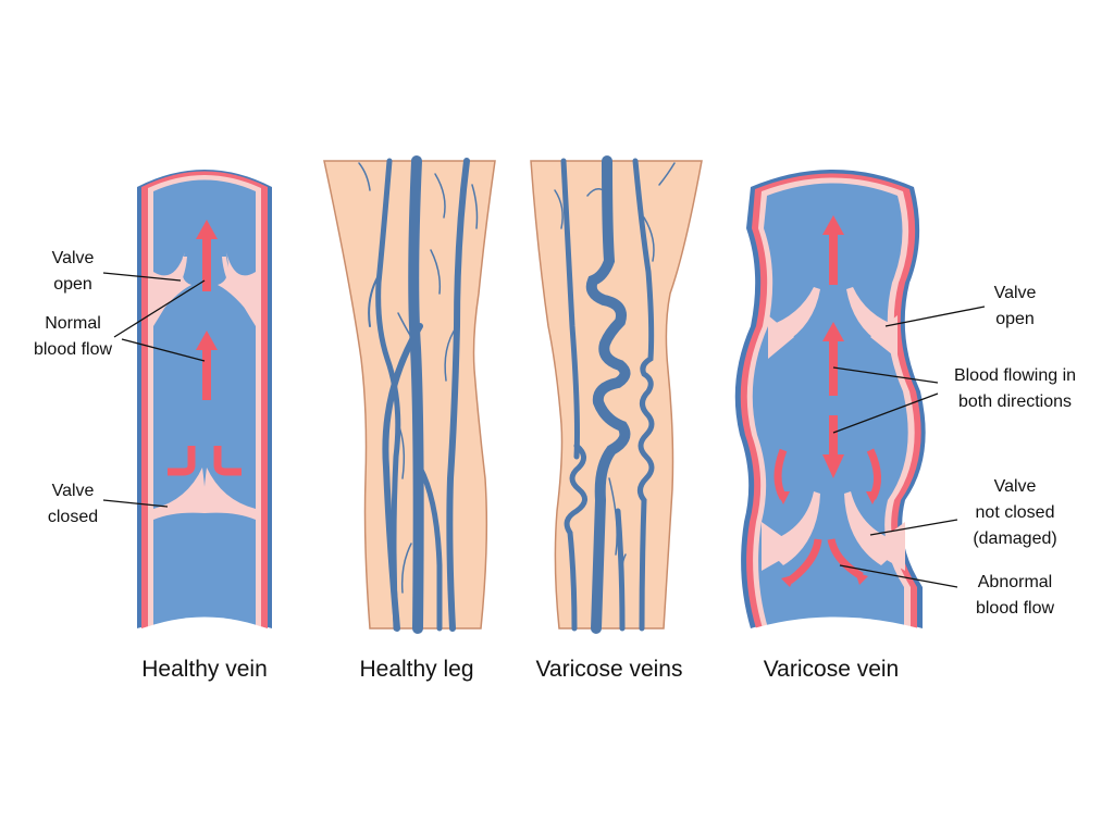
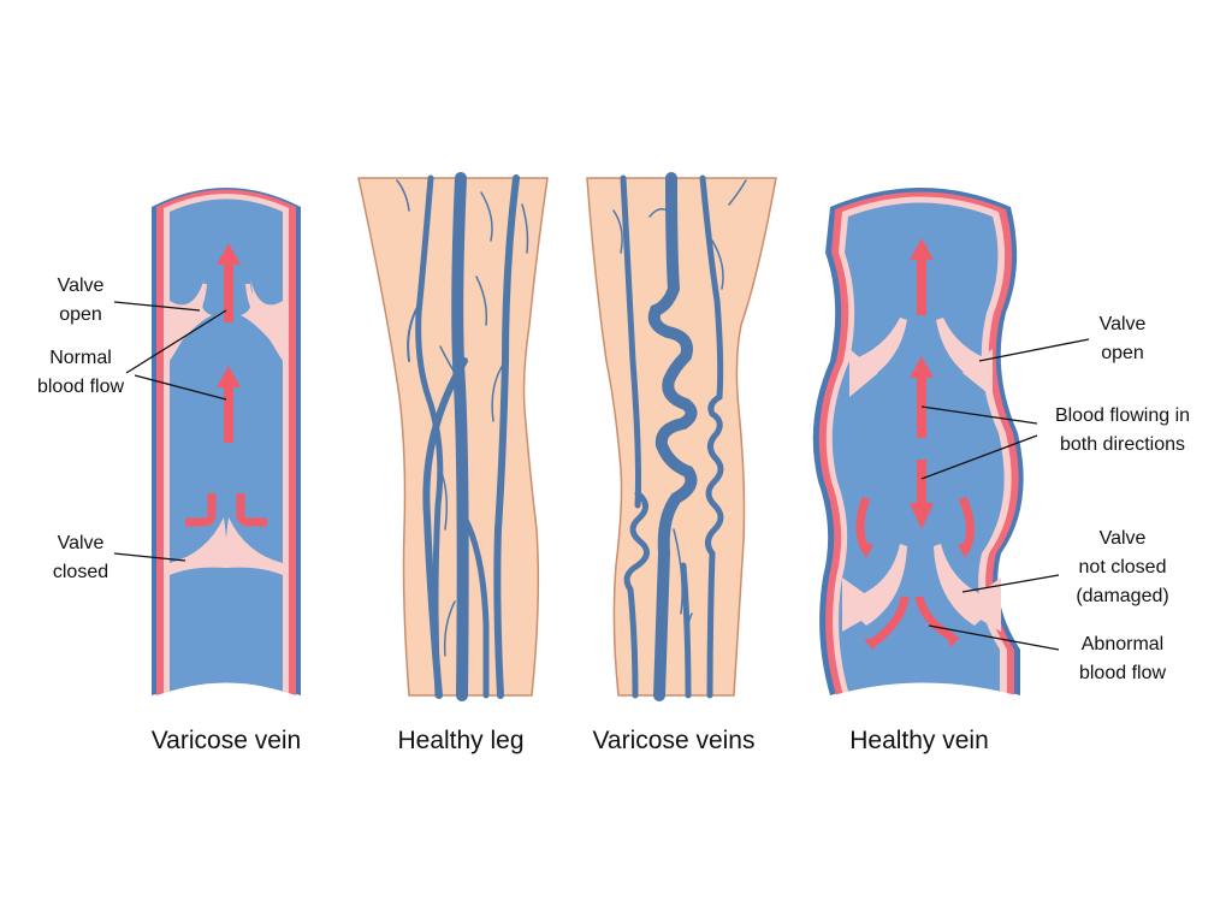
  Valve
  open
  Normal
  blood flow
  Valve
  closed
  Valve
  open
  Blood flowing in
  both directions
  Valve
  not closed
  (damaged)
  Abnormal
  blood flow
- Healthy vein
+ Varicose vein
  Healthy leg
  Varicose veins
- Varicose vein
+ Healthy vein
